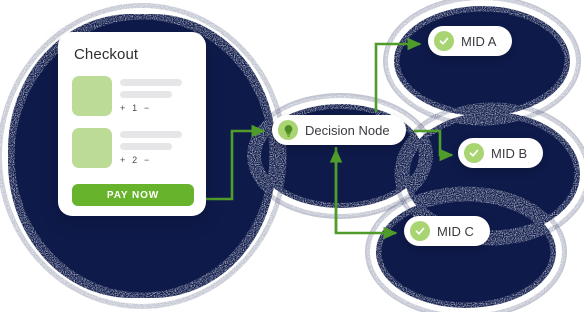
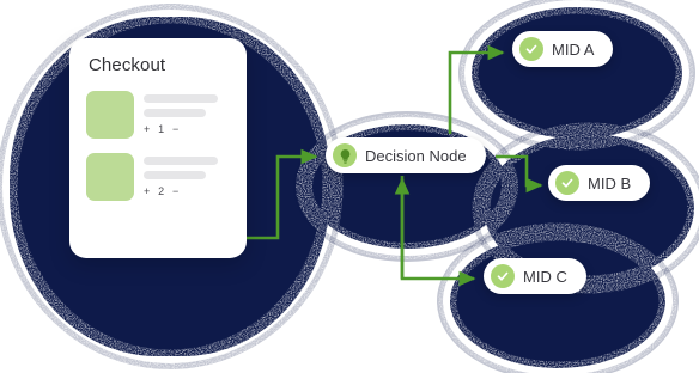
  Checkout
  + 1 −
  + 2 −
- PAY NOW
  Decision Node
  MID A
  MID B
  MID C
